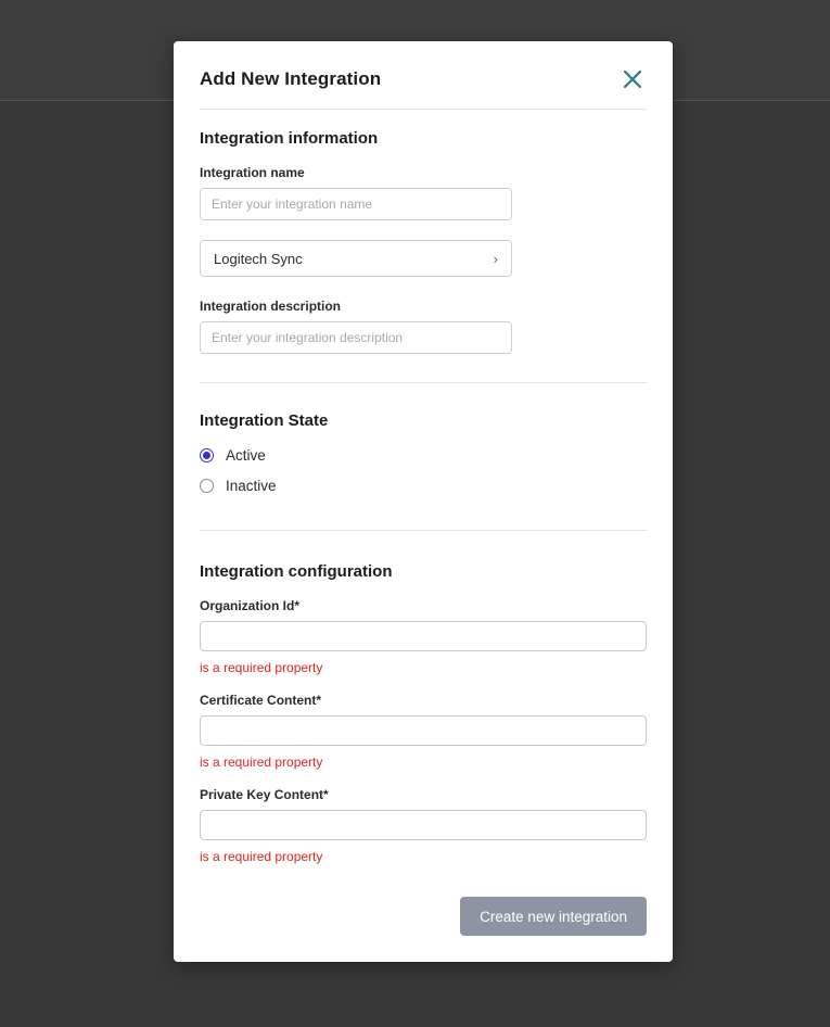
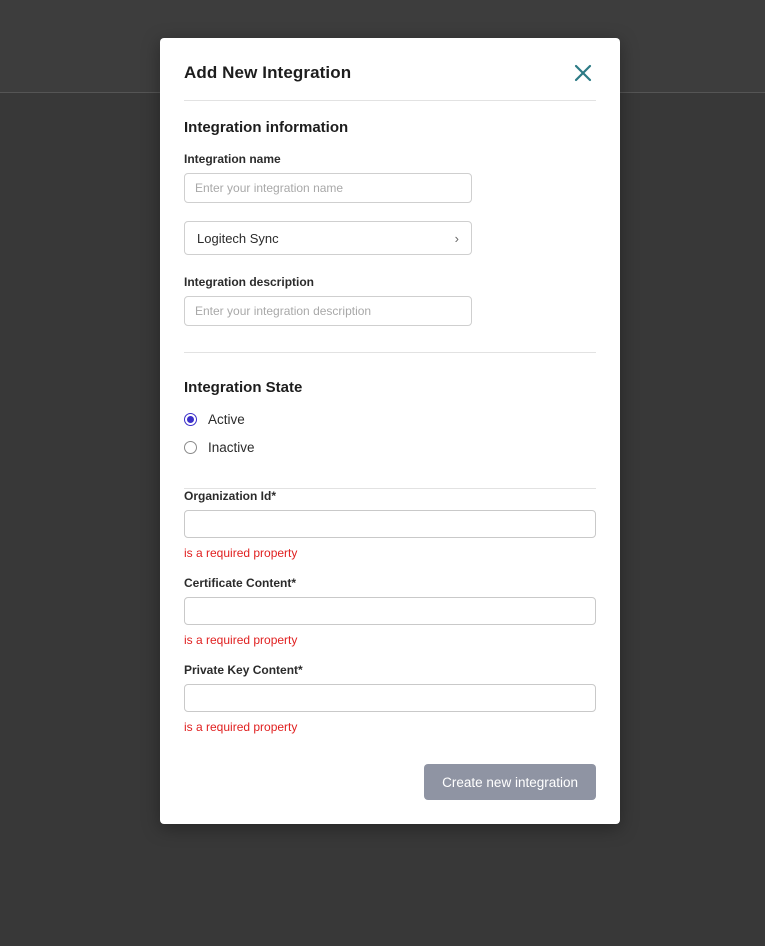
  Add New Integration
  Integration information
  Integration name
  Enter your integration name
  Logitech Sync
  ›
  Integration description
  Enter your integration description
  Integration State
  Active
  Inactive
- Integration configuration
  Organization Id*
  is a required property
  Certificate Content*
  is a required property
  Private Key Content*
  is a required property
  Create new integration
